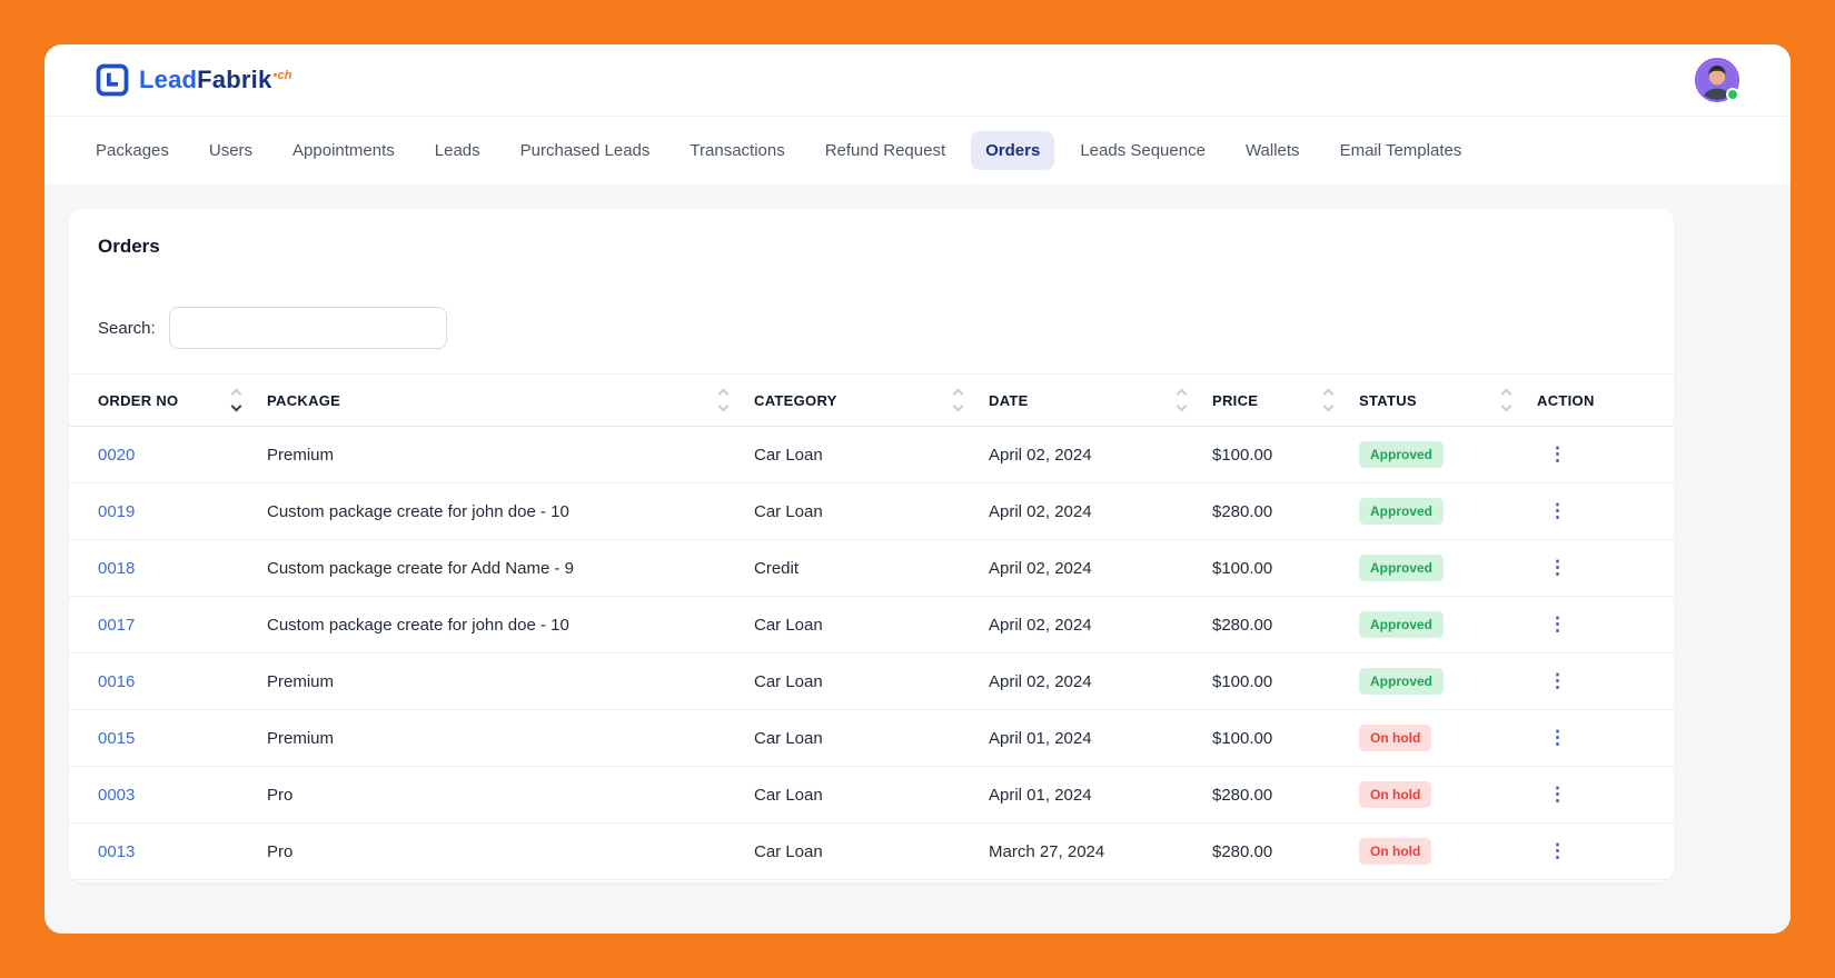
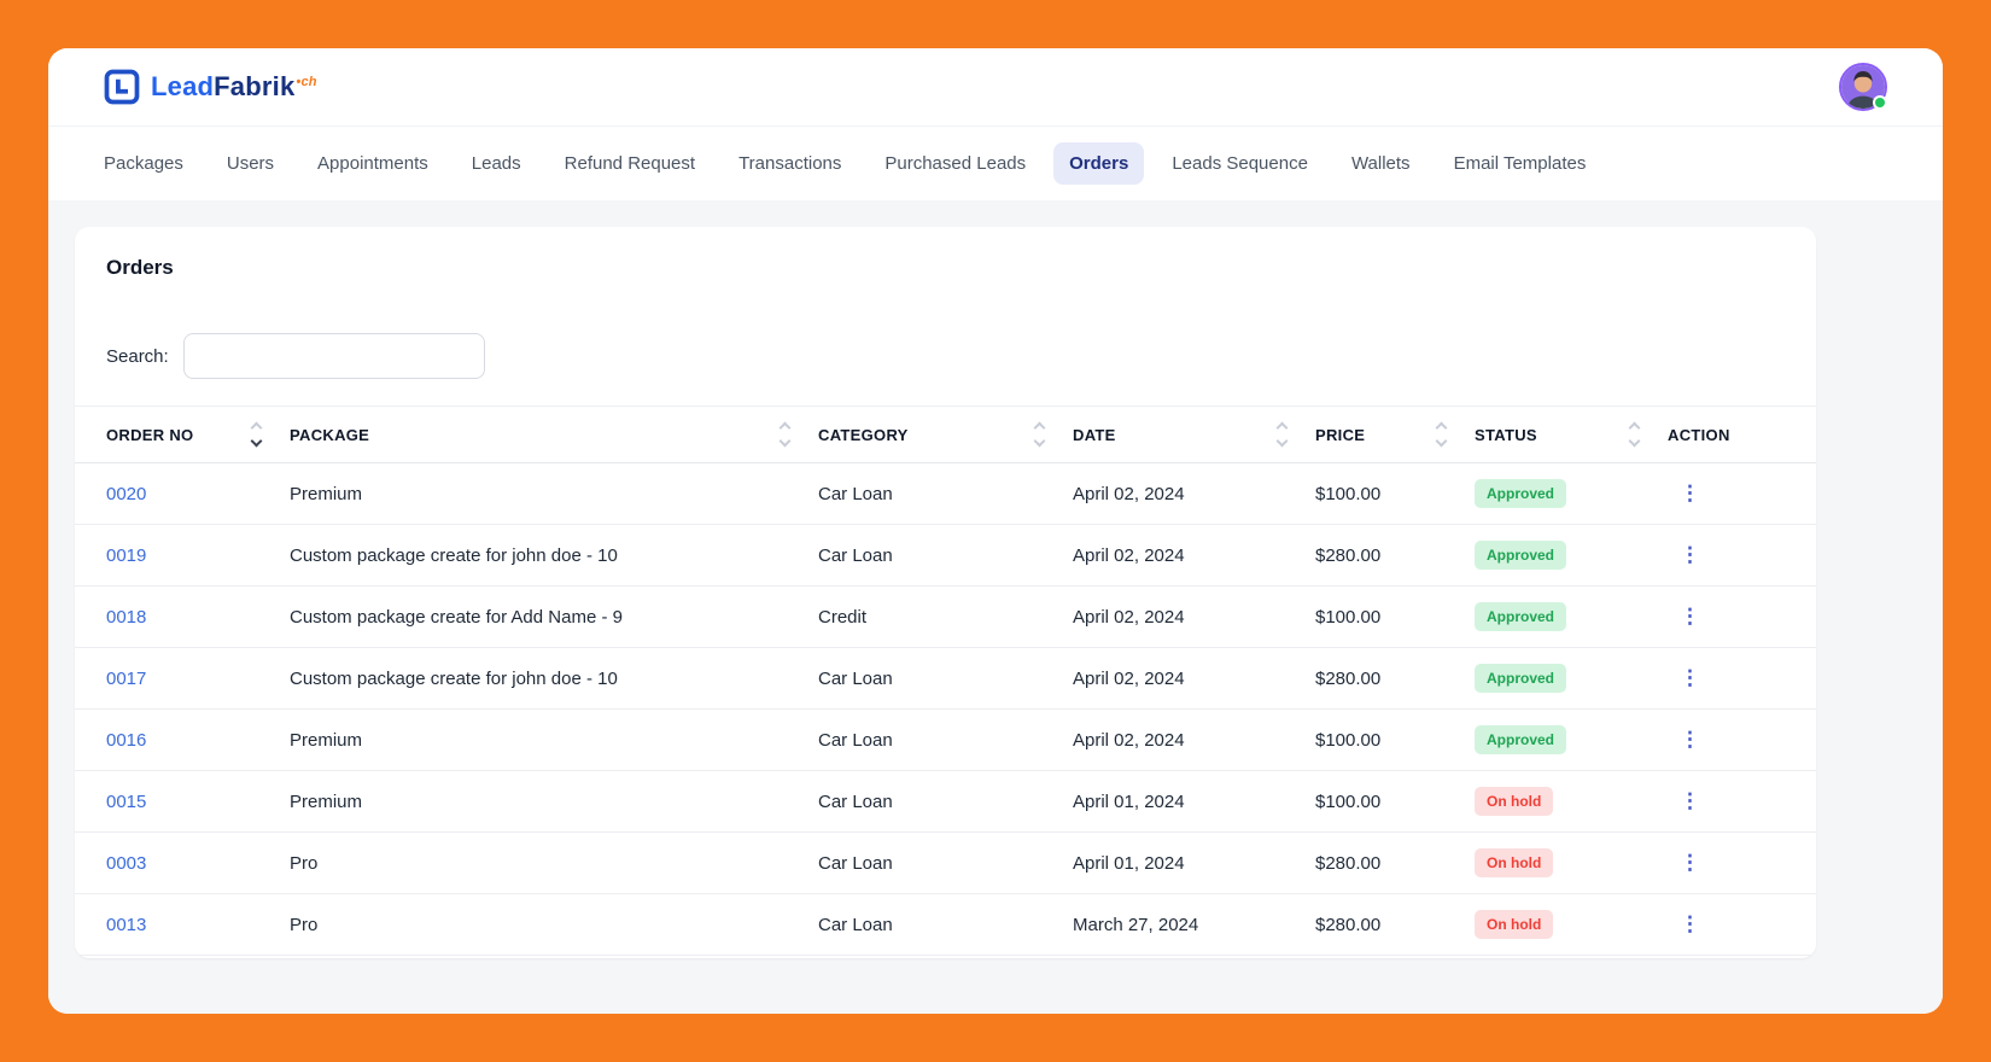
  LeadFabrik•ch
  Packages
  Users
  Appointments
  Leads
- Purchased Leads
+ Refund Request
  Transactions
- Refund Request
+ Purchased Leads
  Orders
  Leads Sequence
  Wallets
  Email Templates
  Orders
  Search:
  ORDER NO	PACKAGE	CATEGORY	DATE	PRICE	STATUS	ACTION
  0020	Premium	Car Loan	April 02, 2024	$100.00	Approved	⋮
  0019	Custom package create for john doe - 10	Car Loan	April 02, 2024	$280.00	Approved	⋮
  0018	Custom package create for Add Name - 9	Credit	April 02, 2024	$100.00	Approved	⋮
  0017	Custom package create for john doe - 10	Car Loan	April 02, 2024	$280.00	Approved	⋮
  0016	Premium	Car Loan	April 02, 2024	$100.00	Approved	⋮
  0015	Premium	Car Loan	April 01, 2024	$100.00	On hold	⋮
  0003	Pro	Car Loan	April 01, 2024	$280.00	On hold	⋮
  0013	Pro	Car Loan	March 27, 2024	$280.00	On hold	⋮
